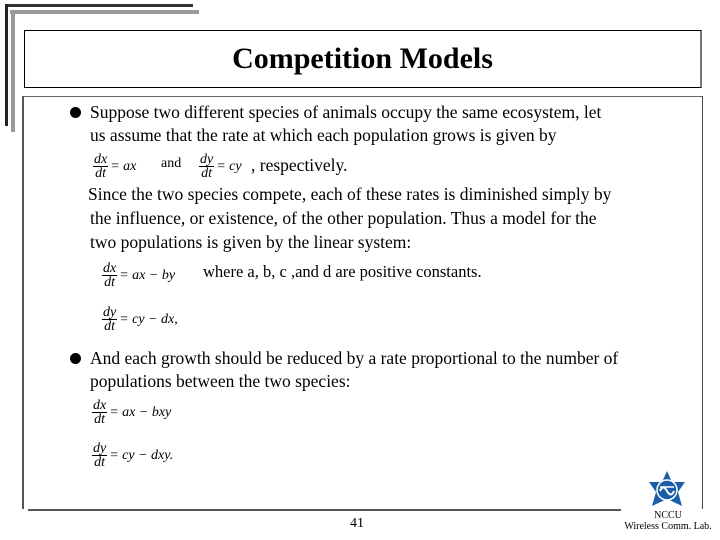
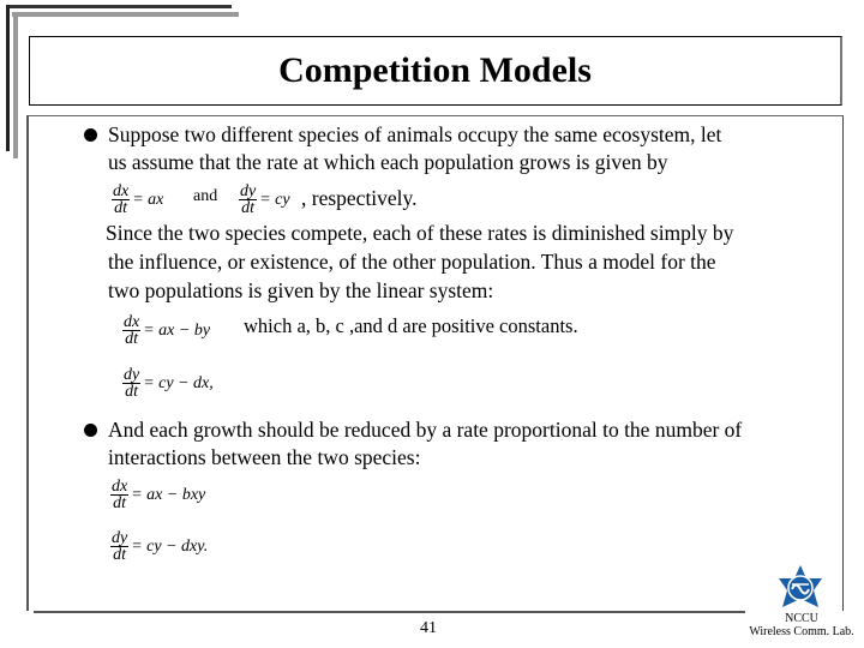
  Competition Models
  Suppose two different species of animals occupy the same ecosystem, let
  us assume that the rate at which each population grows is given by
  dx
  dt
  = ax
  and
  dy
  dt
  = cy
  , respectively.
  Since the two species compete, each of these rates is diminished simply by
  the influence, or existence, of the other population. Thus a model for the
  two populations is given by the linear system:
  dx
  dt
  = ax − by
- where a, b, c ,and d are positive constants.
+ which a, b, c ,and d are positive constants.
  dy
  dt
  = cy − dx,
  And each growth should be reduced by a rate proportional to the number of
- populations between the two species:
+ interactions between the two species:
  dx
  dt
  = ax − bxy
  dy
  dt
  = cy − dxy.
  41
  NCCU
  Wireless Comm. Lab.
